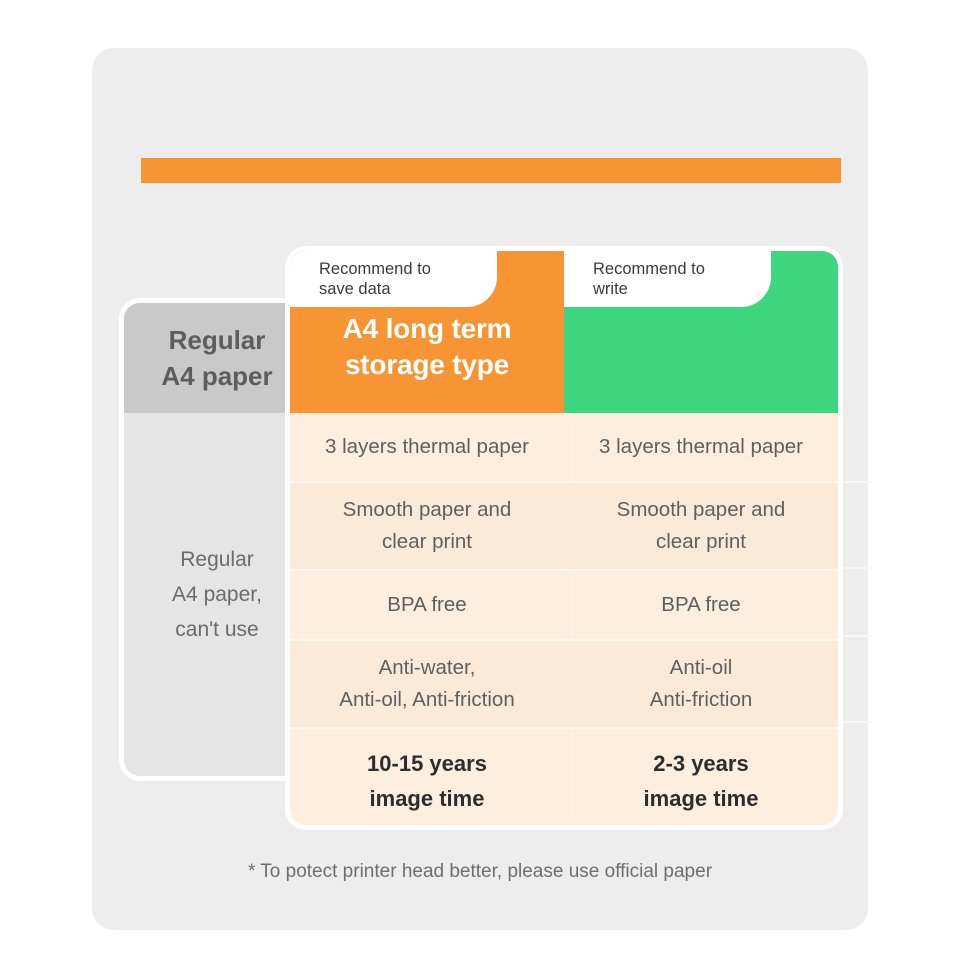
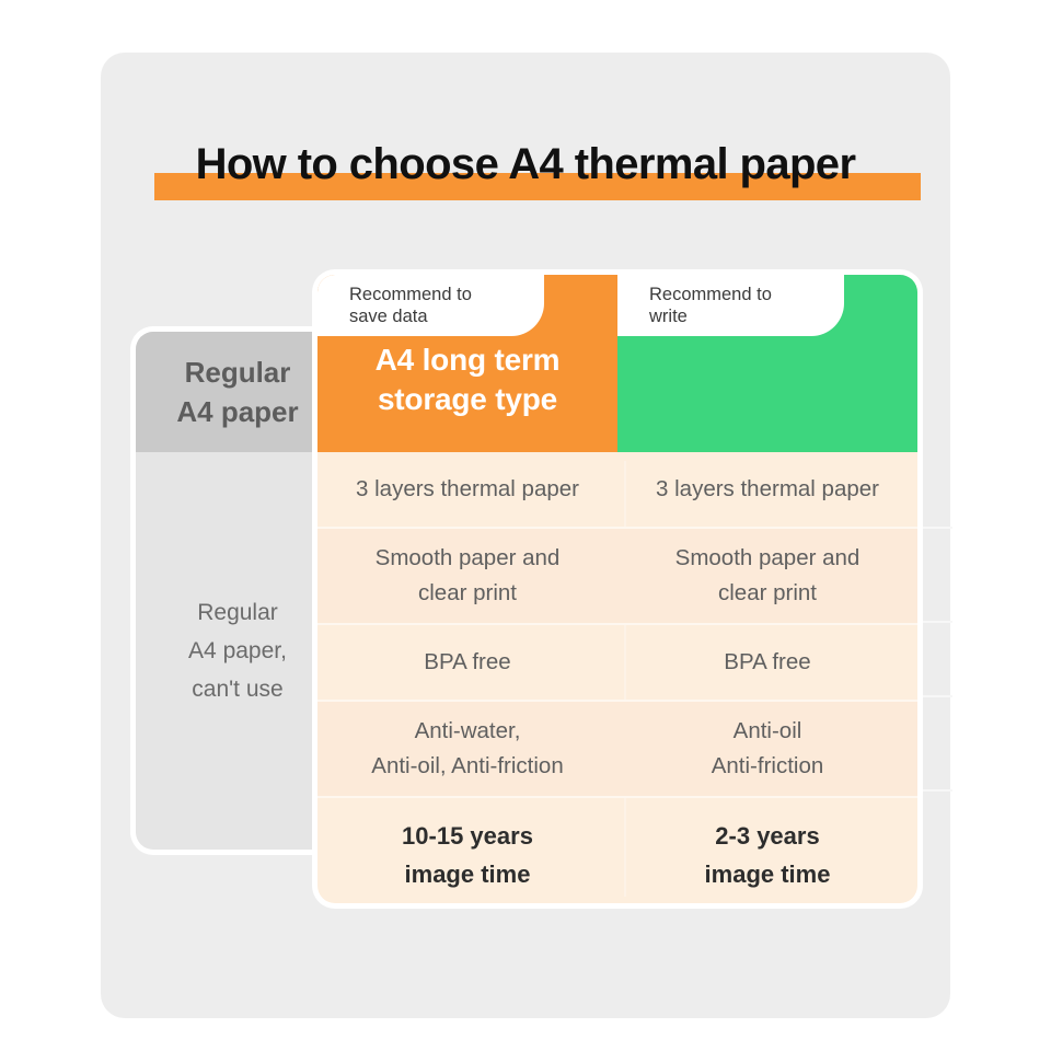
+ How to choose A4 thermal paper
  Regular
  A4 paper
  Regular
  A4 paper,
  can't use
  Recommend to
  save data
  A4 long term
  storage type
  Recommend to
  write
  3 layers thermal paper
  3 layers thermal paper
  Smooth paper and
  clear print
  Smooth paper and
  clear print
  BPA free
  BPA free
  Anti-water,
  Anti-oil, Anti-friction
  Anti-oil
  Anti-friction
  10-15 years
  image time
  2-3 years
  image time
- * To potect printer head better, please use official paper
